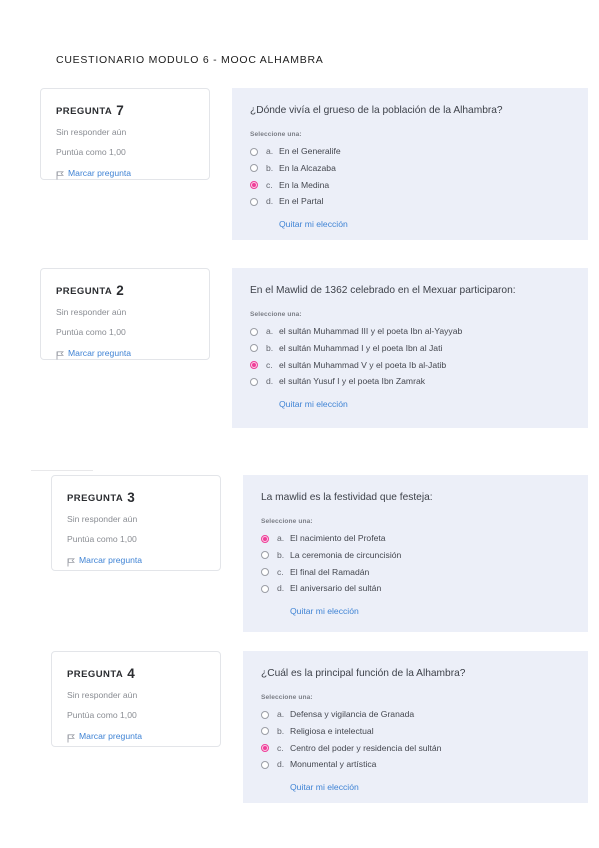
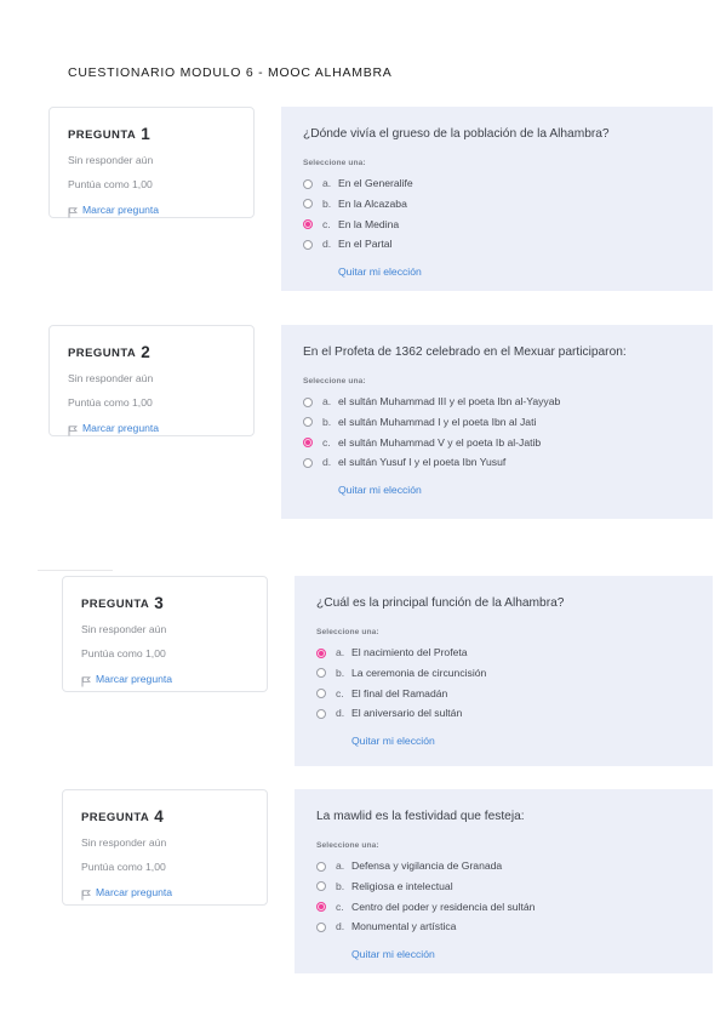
  CUESTIONARIO MODULO 6 - MOOC ALHAMBRA
- PREGUNTA 7
+ PREGUNTA 1
  Sin responder aún
  Puntúa como 1,00
  Marcar pregunta
  ¿Dónde vivía el grueso de la población de la Alhambra?
  a.
  En el Generalife
  b.
  En la Alcazaba
  c.
  En la Medina
  d.
  En el Partal
  Quitar mi elección
  PREGUNTA 2
  Sin responder aún
  Puntúa como 1,00
  Marcar pregunta
- En el Mawlid de 1362 celebrado en el Mexuar participaron:
+ En el Profeta de 1362 celebrado en el Mexuar participaron:
  a.
  el sultán Muhammad III y el poeta Ibn al-Yayyab
  b.
  el sultán Muhammad I y el poeta Ibn al Jati
  c.
  el sultán Muhammad V y el poeta Ib al-Jatib
  d.
- el sultán Yusuf I y el poeta Ibn Zamrak
+ el sultán Yusuf I y el poeta Ibn Yusuf
  Quitar mi elección
  PREGUNTA 3
  Sin responder aún
  Puntúa como 1,00
  Marcar pregunta
- La mawlid es la festividad que festeja:
+ ¿Cuál es la principal función de la Alhambra?
  a.
  El nacimiento del Profeta
  b.
  La ceremonia de circuncisión
  c.
  El final del Ramadán
  d.
  El aniversario del sultán
  Quitar mi elección
  PREGUNTA 4
  Sin responder aún
  Puntúa como 1,00
  Marcar pregunta
- ¿Cuál es la principal función de la Alhambra?
+ La mawlid es la festividad que festeja:
  a.
  Defensa y vigilancia de Granada
  b.
  Religiosa e intelectual
  c.
  Centro del poder y residencia del sultán
  d.
  Monumental y artística
  Quitar mi elección
